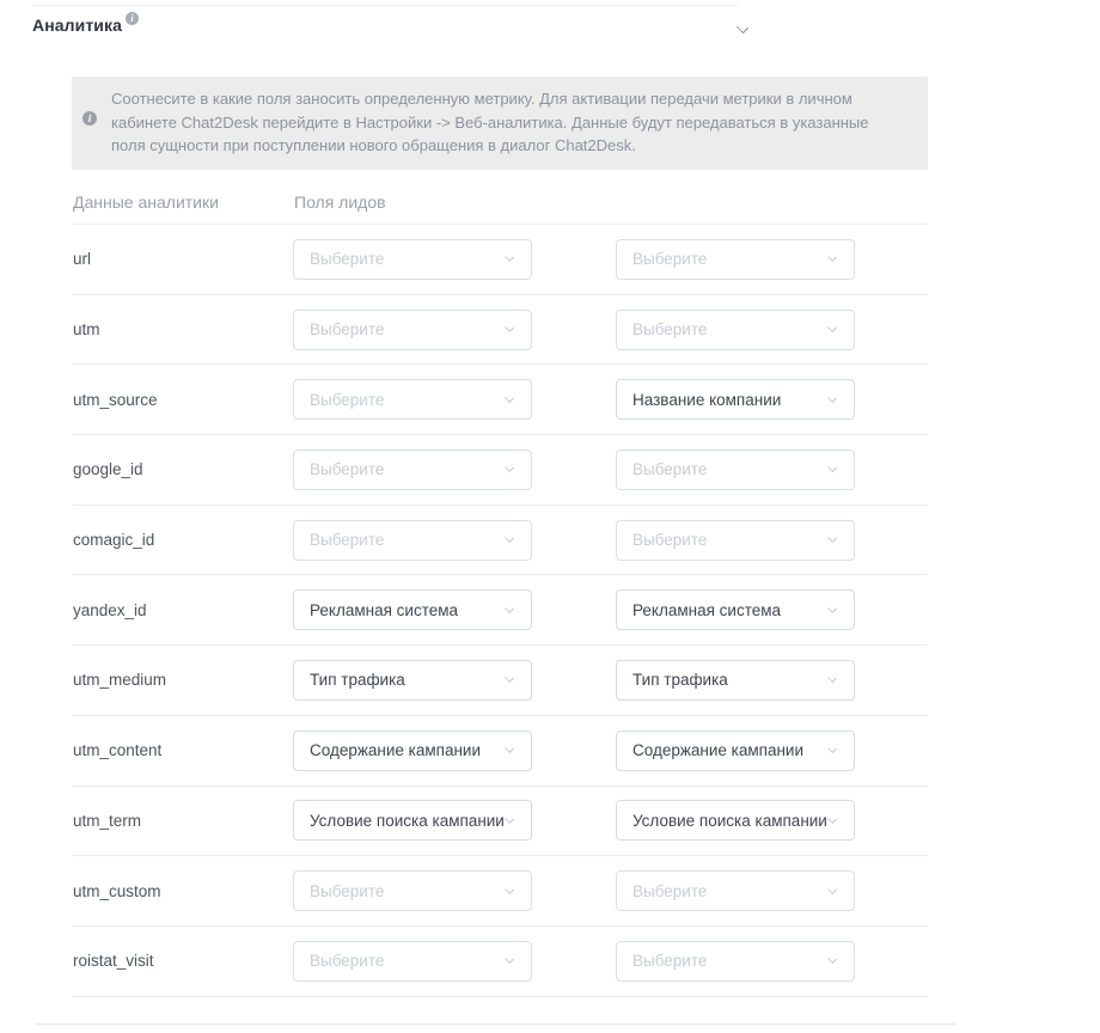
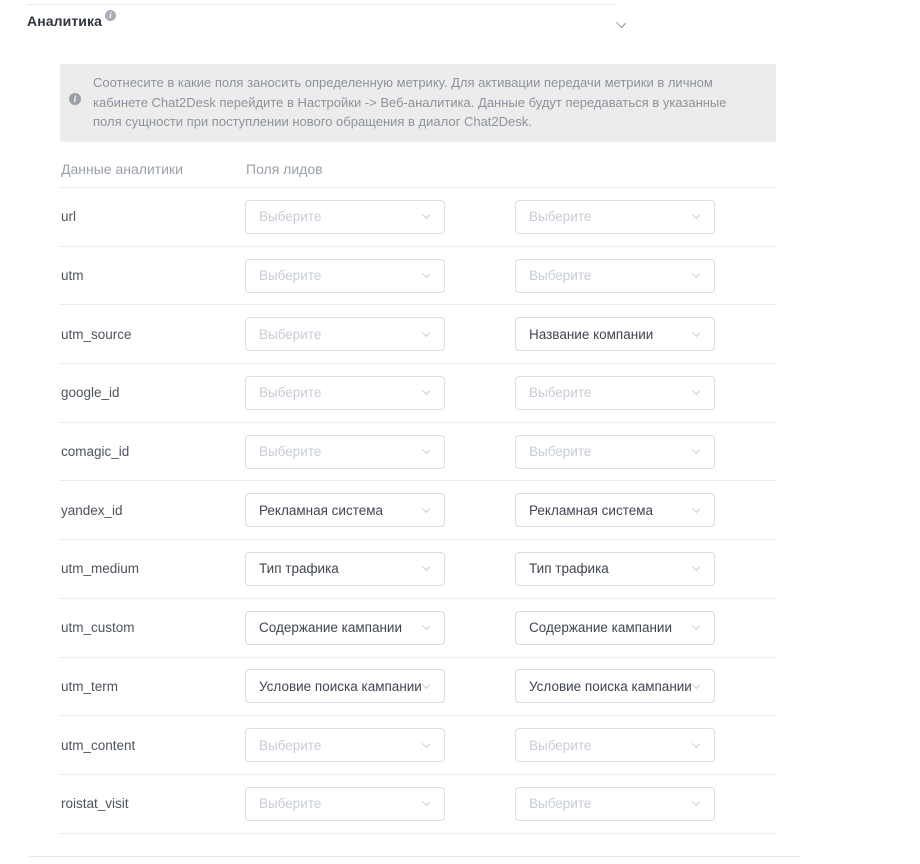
  Аналитика i
  i
  Соотнесите в какие поля заносить определенную метрику. Для активации передачи метрики в личном кабинете Chat2Desk перейдите в Настройки -> Веб-аналитика. Данные будут передаваться в указанные поля сущности при поступлении нового обращения в диалог Chat2Desk.
  Данные аналитики
  Поля лидов
  url
  Выберите
  Выберите
  utm
  Выберите
  Выберите
  utm_source
  Выберите
  Название компании
  google_id
  Выберите
  Выберите
  comagic_id
  Выберите
  Выберите
  yandex_id
  Рекламная система
  Рекламная система
  utm_medium
  Тип трафика
  Тип трафика
- utm_content
+ utm_custom
  Содержание кампании
  Содержание кампании
  utm_term
  Условие поиска кампании
  Условие поиска кампании
- utm_custom
+ utm_content
  Выберите
  Выберите
  roistat_visit
  Выберите
  Выберите
